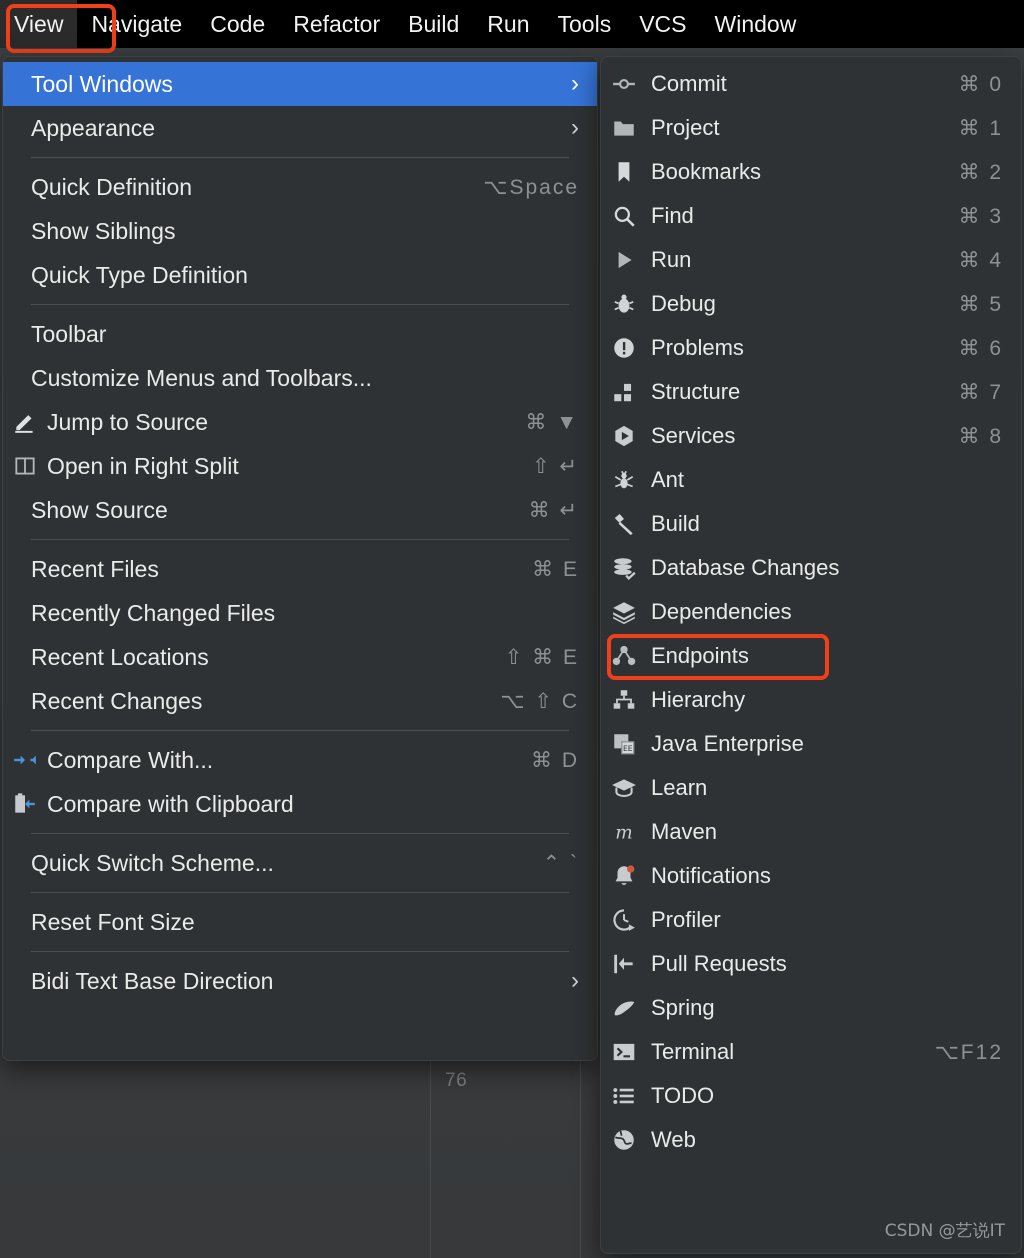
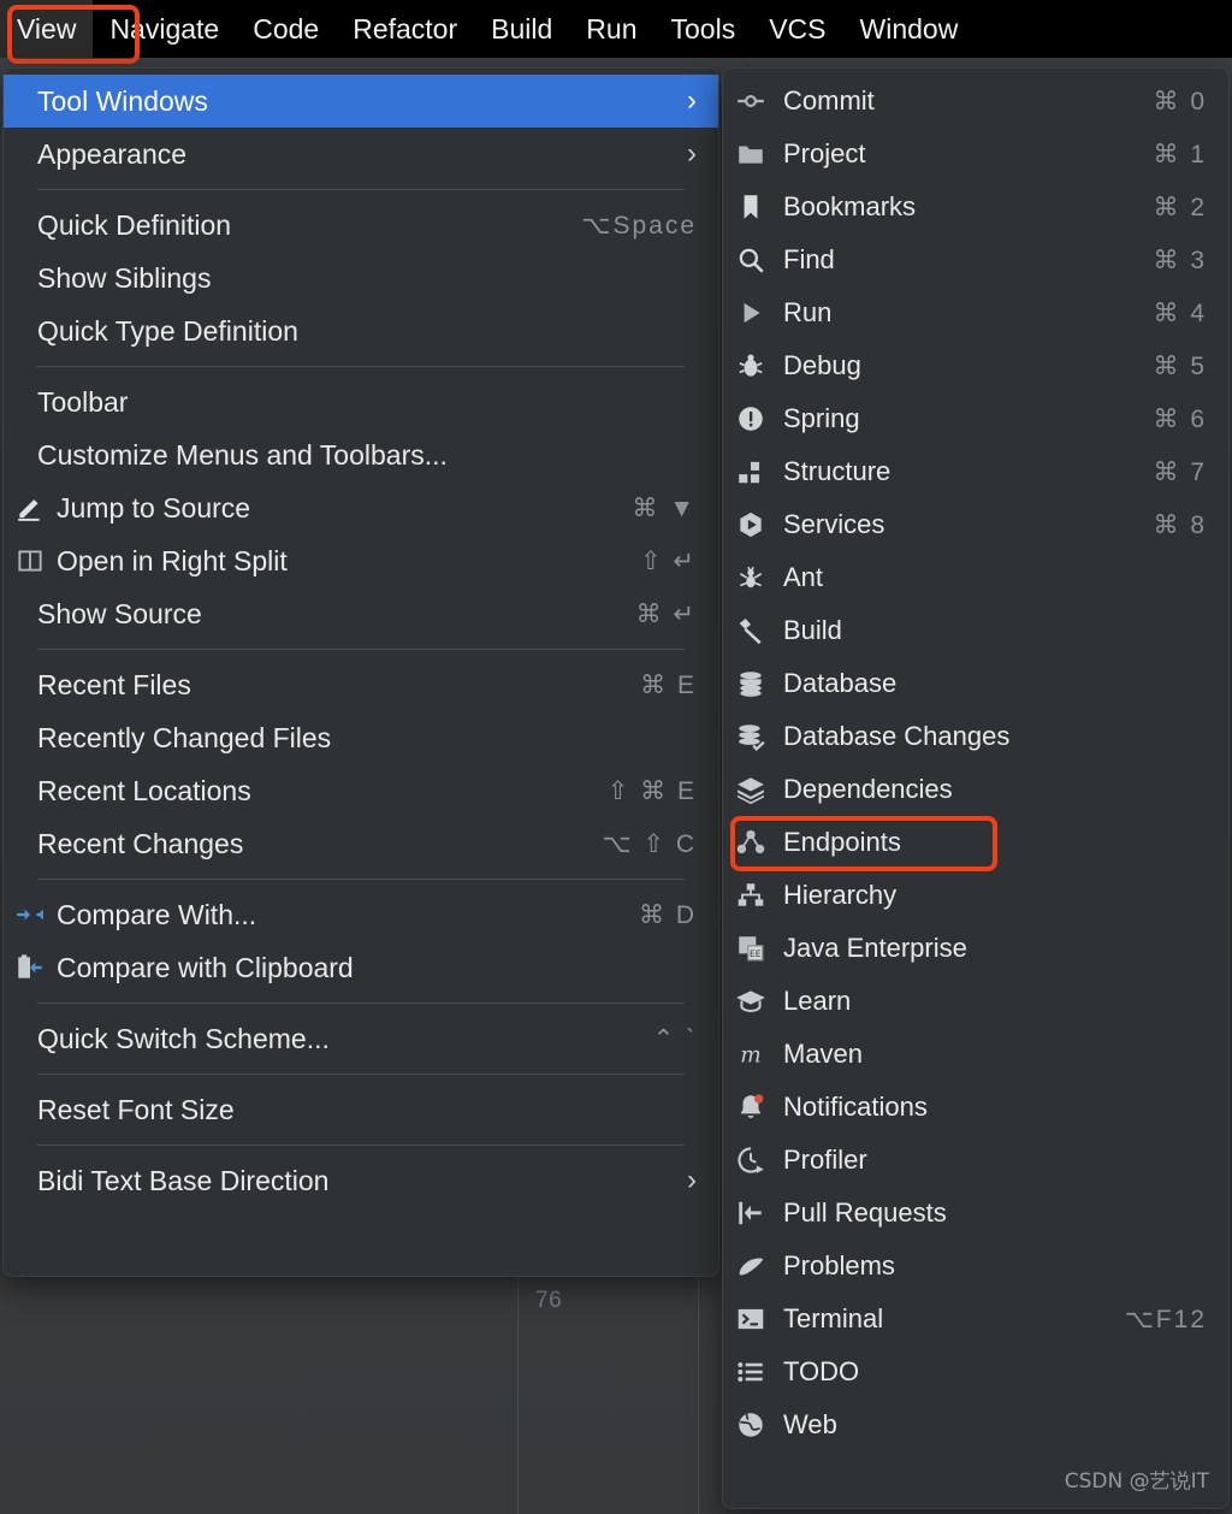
  76
  View
  Navigate
  Code
  Refactor
  Build
  Run
  Tools
  VCS
  Window
  Tool Windows
  ›
  Appearance
  ›
  Quick Definition
  ⌥Space
  Show Siblings
  Quick Type Definition
  Toolbar
  Customize Menus and Toolbars...
  Jump to Source
  ⌘ ▼
  Open in Right Split
  ⇧ ↵
  Show Source
  ⌘ ↵
  Recent Files
  ⌘ E
  Recently Changed Files
  Recent Locations
  ⇧ ⌘ E
  Recent Changes
  ⌥ ⇧ C
  Compare With...
  ⌘ D
  Compare with Clipboard
  Quick Switch Scheme...
  ⌃ `
  Reset Font Size
  Bidi Text Base Direction
  ›
  Commit
  ⌘ 0
  Project
  ⌘ 1
  Bookmarks
  ⌘ 2
  Find
  ⌘ 3
  Run
  ⌘ 4
  Debug
  ⌘ 5
- Problems
+ Spring
  ⌘ 6
  Structure
  ⌘ 7
  Services
  ⌘ 8
  Ant
  Build
+ Database
  Database Changes
  Dependencies
  Endpoints
  Hierarchy
  EE
  Java Enterprise
  Learn
  m
  Maven
  Notifications
  Profiler
  Pull Requests
- Spring
+ Problems
  Terminal
  ⌥F12
  TODO
  Web
  CSDN @艺说IT
